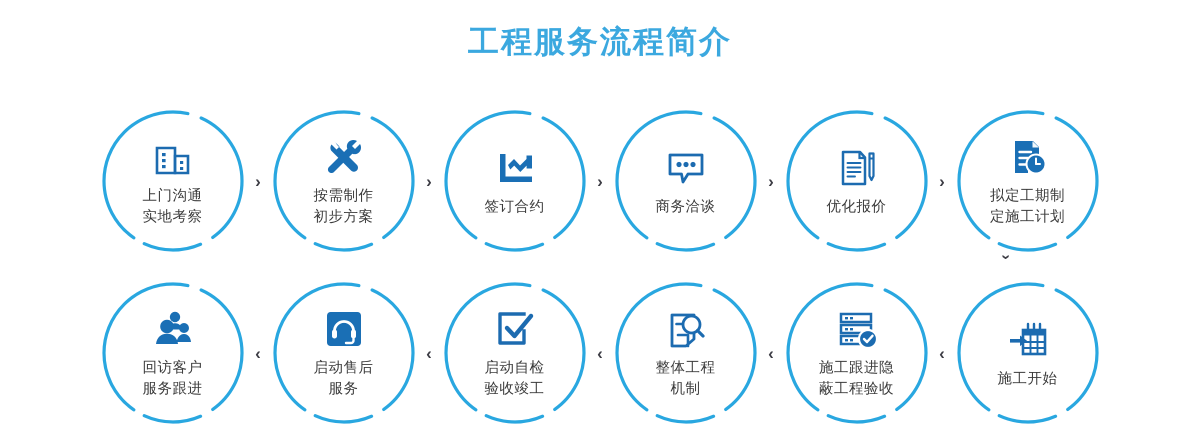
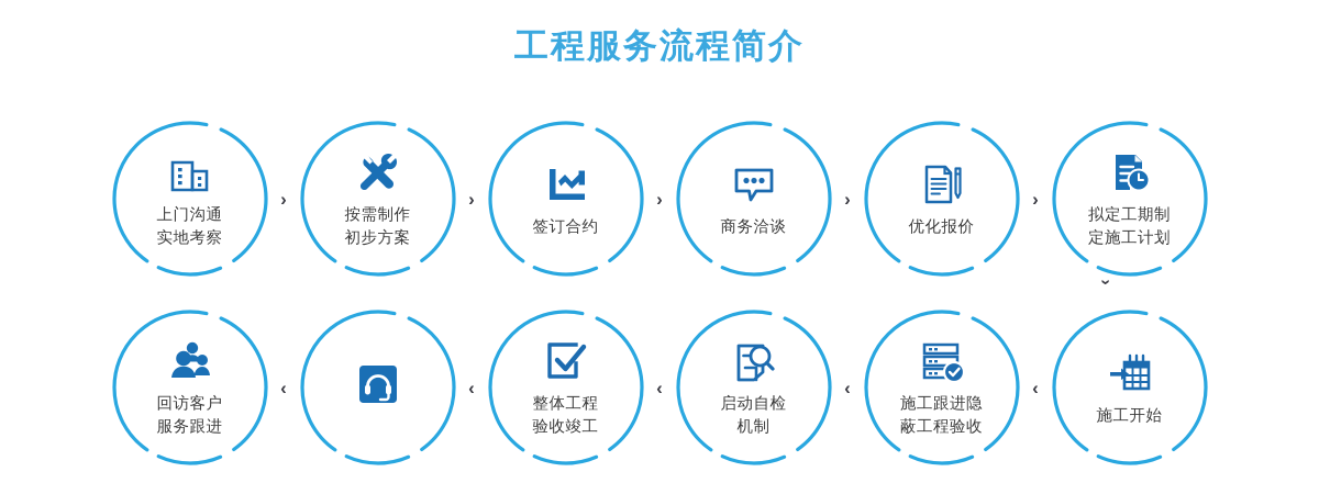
  工程服务流程简介
  上门沟通
  实地考察
  ›
  按需制作
  初步方案
  ›
  签订合约
  ›
  商务洽谈
  ›
  优化报价
  ›
  拟定工期制
  定施工计划
  回访客户
  服务跟进
  ‹
- 启动售后
- 服务
  ‹
- 启动自检
+ 整体工程
  验收竣工
  ‹
- 整体工程
+ 启动自检
  机制
  ‹
  施工跟进隐
  蔽工程验收
  ‹
  施工开始
